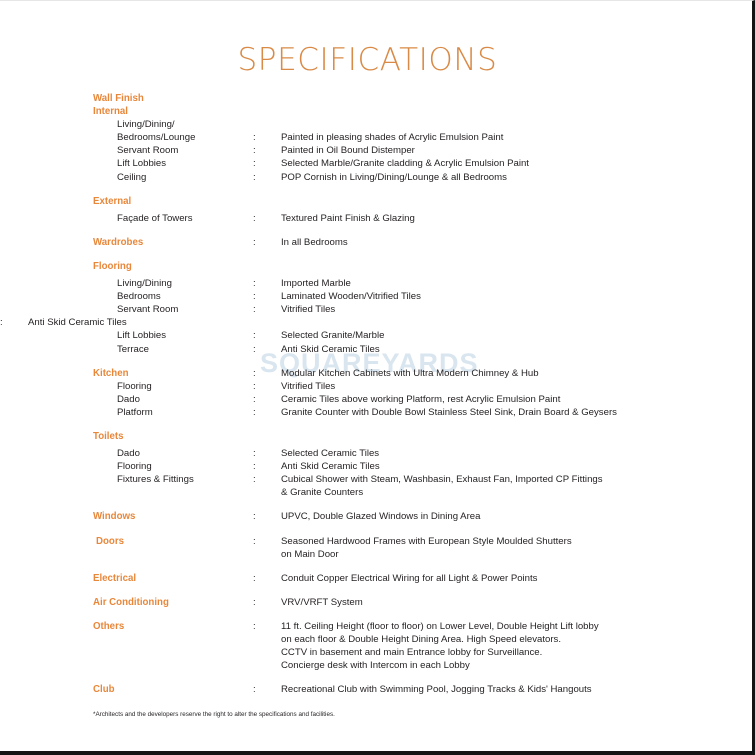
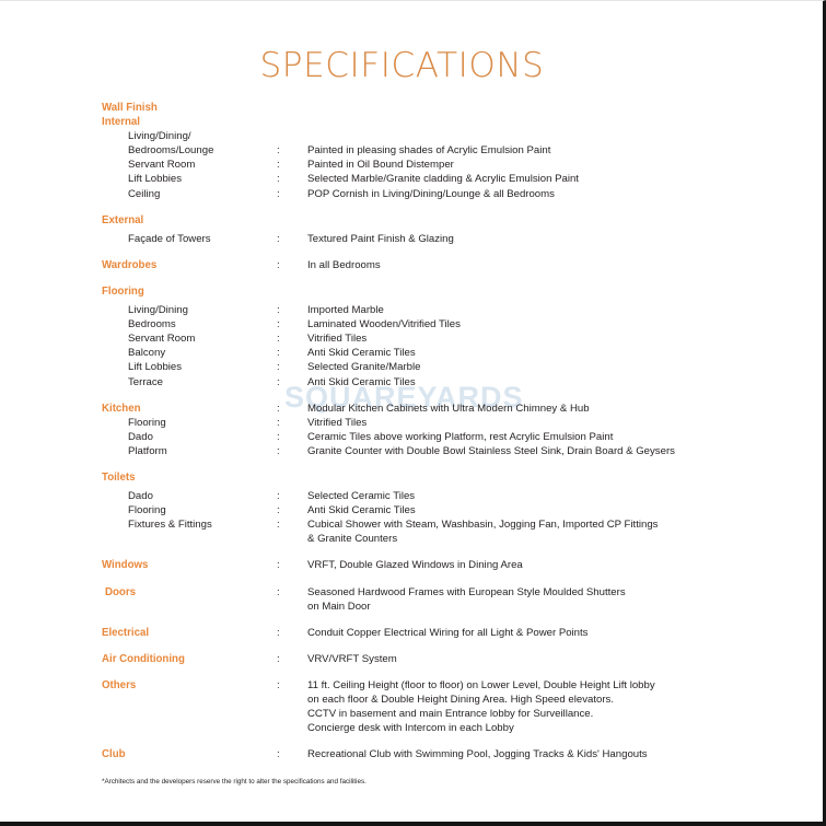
  SQUAREYARDS
  SPECIFICATIONS
  Wall Finish
  Internal
  Living/Dining/
  Bedrooms/Lounge
  :
  Painted in pleasing shades of Acrylic Emulsion Paint
  Servant Room
  :
  Painted in Oil Bound Distemper
  Lift Lobbies
  :
  Selected Marble/Granite cladding & Acrylic Emulsion Paint
  Ceiling
  :
  POP Cornish in Living/Dining/Lounge & all Bedrooms
  External
  Façade of Towers
  :
  Textured Paint Finish & Glazing
  Wardrobes
  :
  In all Bedrooms
  Flooring
  Living/Dining
  :
  Imported Marble
  Bedrooms
  :
  Laminated Wooden/Vitrified Tiles
  Servant Room
  :
  Vitrified Tiles
+ Balcony
  :
  Anti Skid Ceramic Tiles
  Lift Lobbies
  :
  Selected Granite/Marble
  Terrace
  :
  Anti Skid Ceramic Tiles
  Kitchen
  :
  Modular Kitchen Cabinets with Ultra Modern Chimney & Hub
  Flooring
  :
  Vitrified Tiles
  Dado
  :
  Ceramic Tiles above working Platform, rest Acrylic Emulsion Paint
  Platform
  :
  Granite Counter with Double Bowl Stainless Steel Sink, Drain Board & Geysers
  Toilets
  Dado
  :
  Selected Ceramic Tiles
  Flooring
  :
  Anti Skid Ceramic Tiles
  Fixtures & Fittings
  :
- Cubical Shower with Steam, Washbasin, Exhaust Fan, Imported CP Fittings
+ Cubical Shower with Steam, Washbasin, Jogging Fan, Imported CP Fittings
  & Granite Counters
  Windows
  :
- UPVC, Double Glazed Windows in Dining Area
+ VRFT, Double Glazed Windows in Dining Area
  Doors
  :
  Seasoned Hardwood Frames with European Style Moulded Shutters
  on Main Door
  Electrical
  :
  Conduit Copper Electrical Wiring for all Light & Power Points
  Air Conditioning
  :
  VRV/VRFT System
  Others
  :
  11 ft. Ceiling Height (floor to floor) on Lower Level, Double Height Lift lobby
  on each floor & Double Height Dining Area. High Speed elevators.
  CCTV in basement and main Entrance lobby for Surveillance.
  Concierge desk with Intercom in each Lobby
  Club
  :
  Recreational Club with Swimming Pool, Jogging Tracks & Kids' Hangouts
